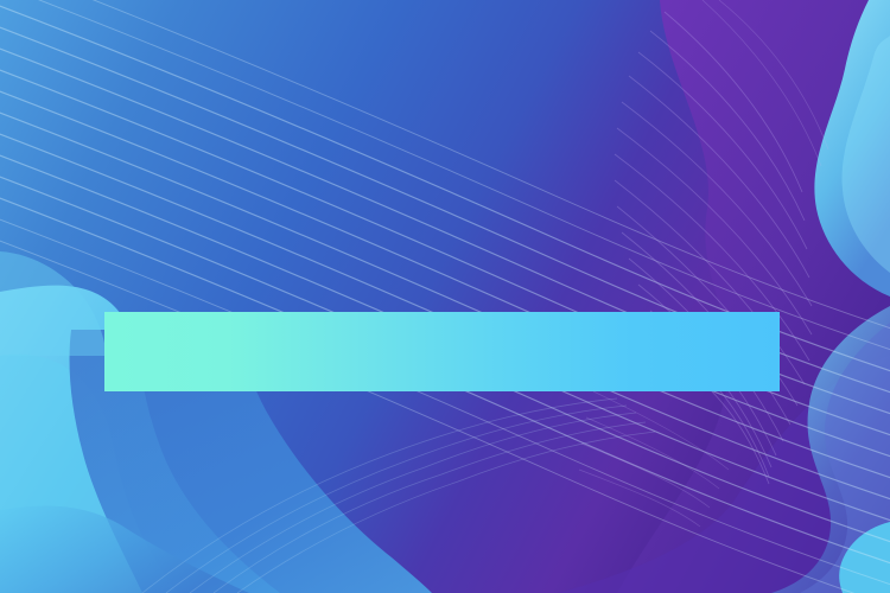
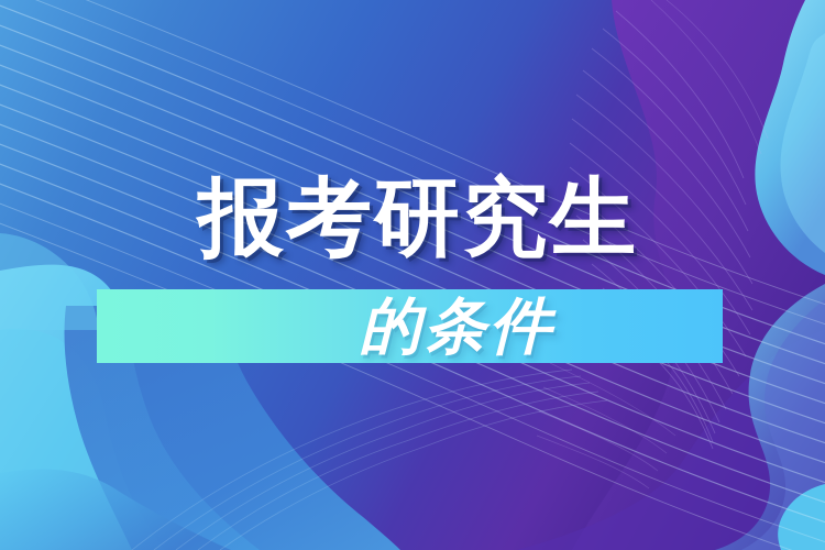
+ 报考研究生
+ 的条件
